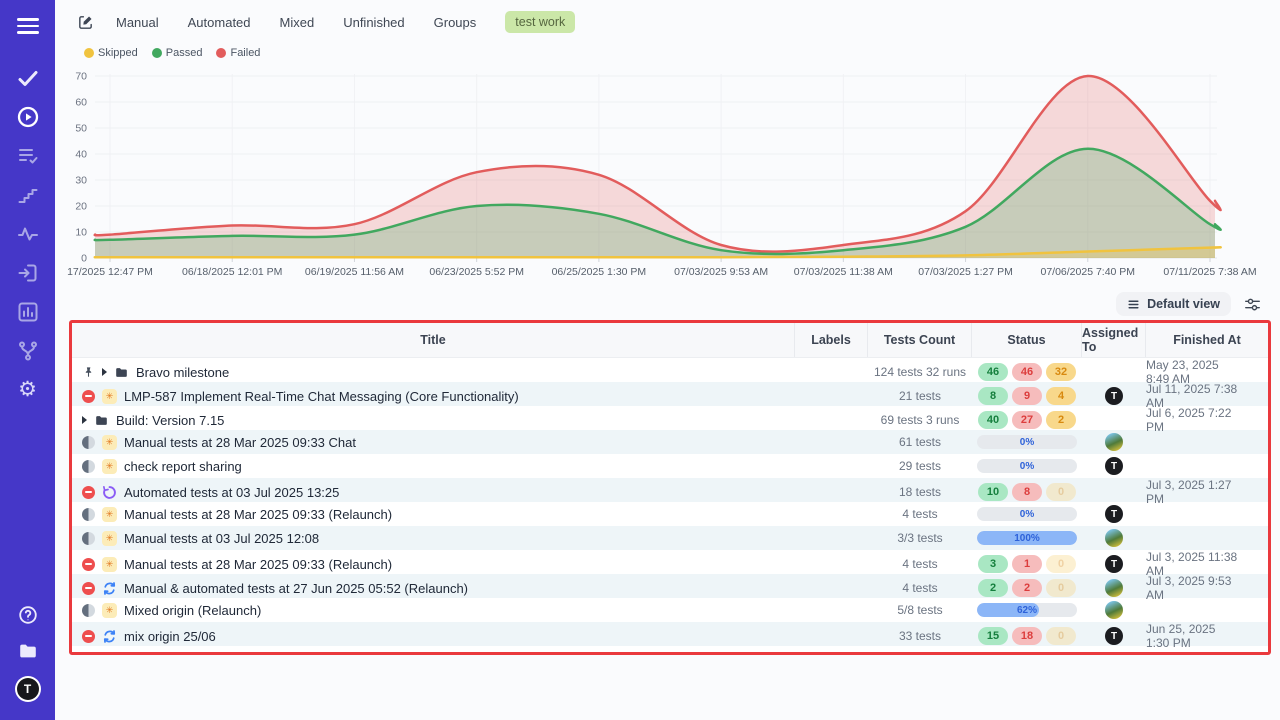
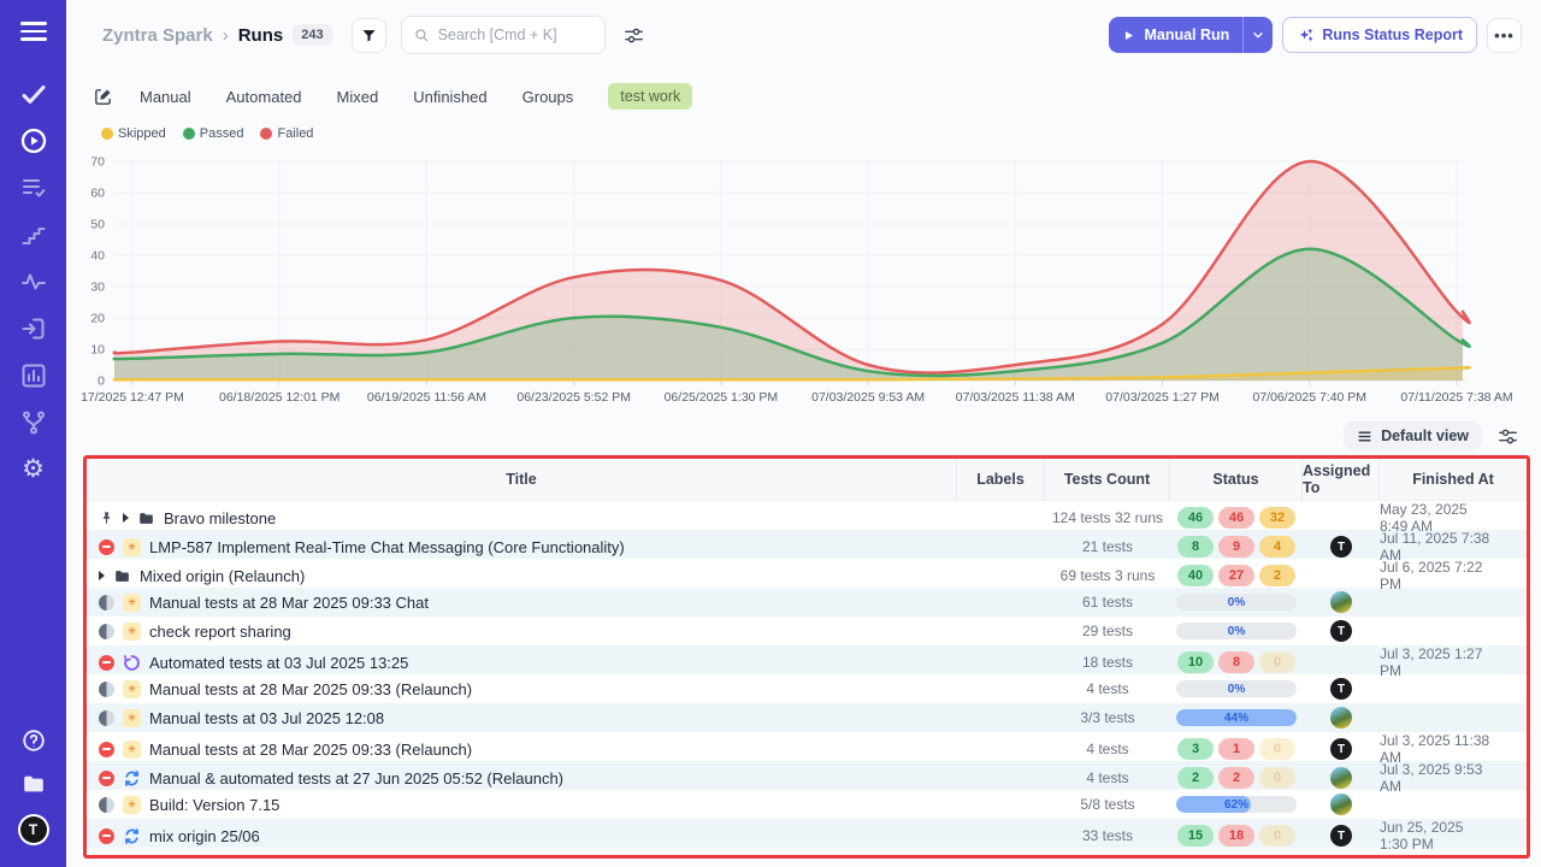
  ⚙
  T
+ Zyntra Spark
+ ›
+ Runs
+ 243
+ Search [Cmd + K]
+ Manual Run
+ Runs Status Report
+ •••
  Manual
  Automated
  Mixed
  Unfinished
  Groups
  test work
  Skipped
  Passed
  Failed
  0
  10
  20
  30
  40
  50
  60
  70
  17/2025 12:47 PM
  06/18/2025 12:01 PM
  06/19/2025 11:56 AM
  06/23/2025 5:52 PM
  06/25/2025 1:30 PM
  07/03/2025 9:53 AM
  07/03/2025 11:38 AM
  07/03/2025 1:27 PM
  07/06/2025 7:40 PM
  07/11/2025 7:38 AM
  Default view
  Title
  Labels
  Tests Count
  Status
  Assigned To
  Finished At
  Bravo milestone
  124 tests 32 runs
  46
  46
  32
  May 23, 2025 8:49 AM
  ✳
  LMP-587 Implement Real-Time Chat Messaging (Core Functionality)
  21 tests
  8
  9
  4
  T
  Jul 11, 2025 7:38 AM
- Build: Version 7.15
+ Mixed origin (Relaunch)
  69 tests 3 runs
  40
  27
  2
  Jul 6, 2025 7:22 PM
  ✳
  Manual tests at 28 Mar 2025 09:33 Chat
  61 tests
  0%
  ✳
  check report sharing
  29 tests
  0%
  T
  Automated tests at 03 Jul 2025 13:25
  18 tests
  10
  8
  0
  Jul 3, 2025 1:27 PM
  ✳
  Manual tests at 28 Mar 2025 09:33 (Relaunch)
  4 tests
  0%
  T
  ✳
  Manual tests at 03 Jul 2025 12:08
  3/3 tests
- 100%
+ 44%
  ✳
  Manual tests at 28 Mar 2025 09:33 (Relaunch)
  4 tests
  3
  1
  0
  T
  Jul 3, 2025 11:38 AM
  Manual & automated tests at 27 Jun 2025 05:52 (Relaunch)
  4 tests
  2
  2
  0
  Jul 3, 2025 9:53 AM
  ✳
- Mixed origin (Relaunch)
+ Build: Version 7.15
  5/8 tests
  62%
  mix origin 25/06
  33 tests
  15
  18
  0
  T
  Jun 25, 2025 1:30 PM
